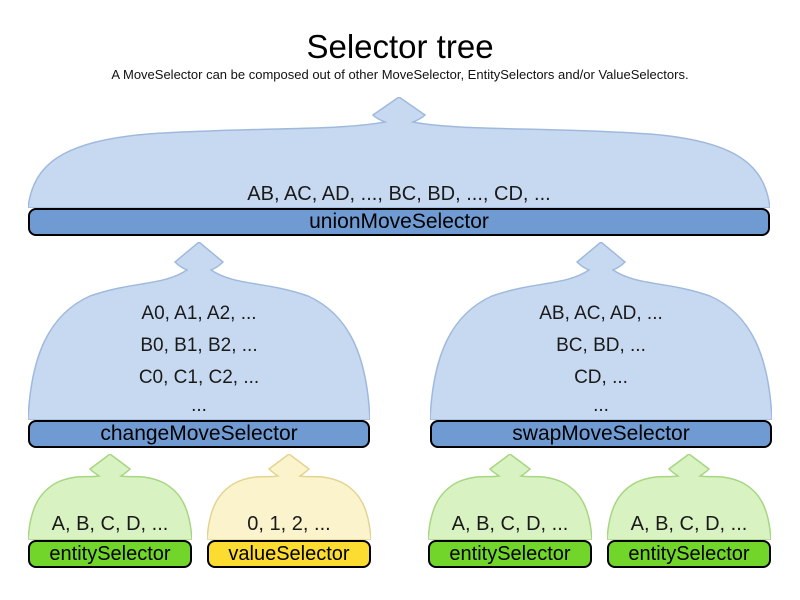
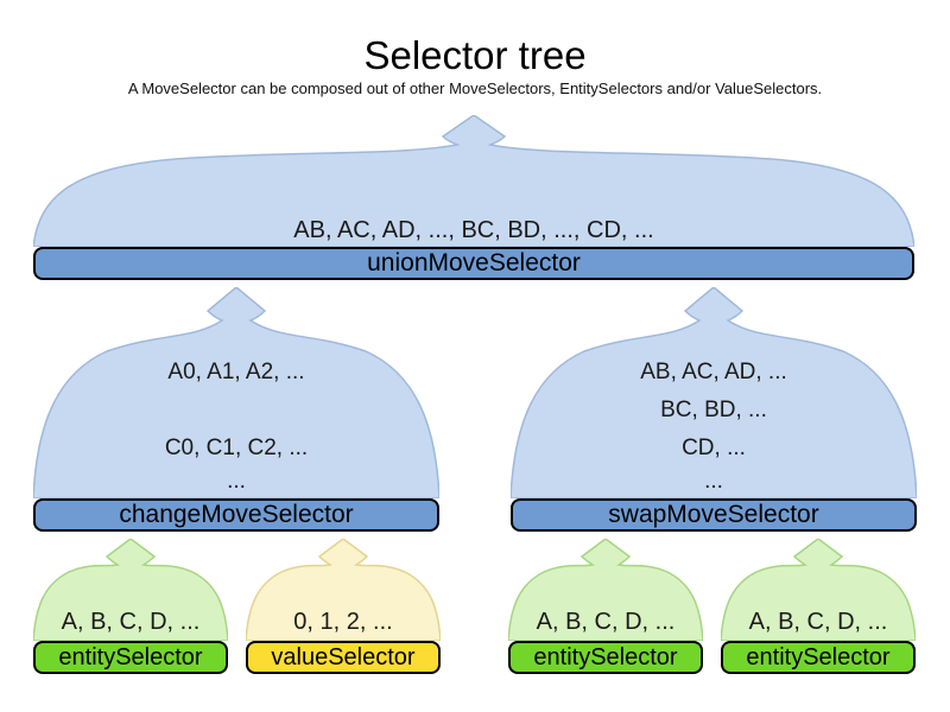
  Selector tree
- A MoveSelector can be composed out of other MoveSelector, EntitySelectors and/or ValueSelectors.
+ A MoveSelector can be composed out of other MoveSelectors, EntitySelectors and/or ValueSelectors.
  AB, AC, AD, ..., BC, BD, ..., CD, ...
  unionMoveSelector
  A0, A1, A2, ...
- B0, B1, B2, ...
  C0, C1, C2, ...
  ...
  changeMoveSelector
  AB, AC, AD, ...
  BC, BD, ...
  CD, ...
  ...
  swapMoveSelector
  A, B, C, D, ...
  entitySelector
  0, 1, 2, ...
  valueSelector
  A, B, C, D, ...
  entitySelector
  A, B, C, D, ...
  entitySelector
